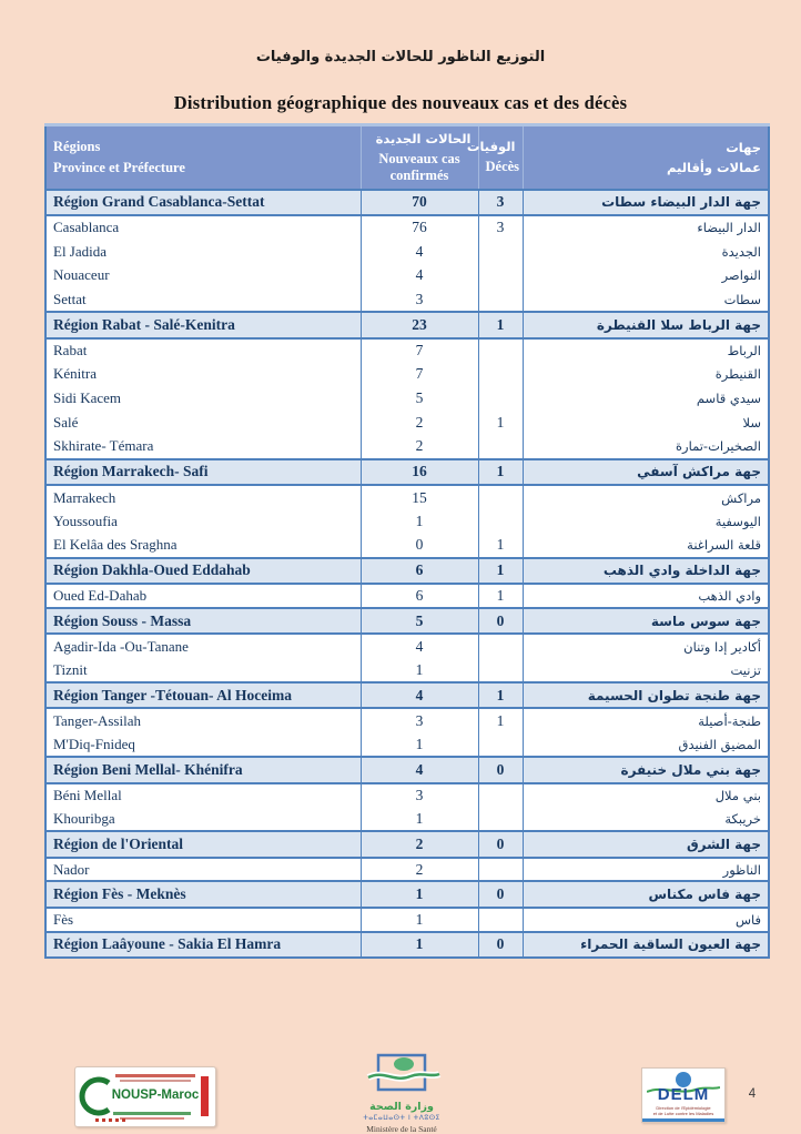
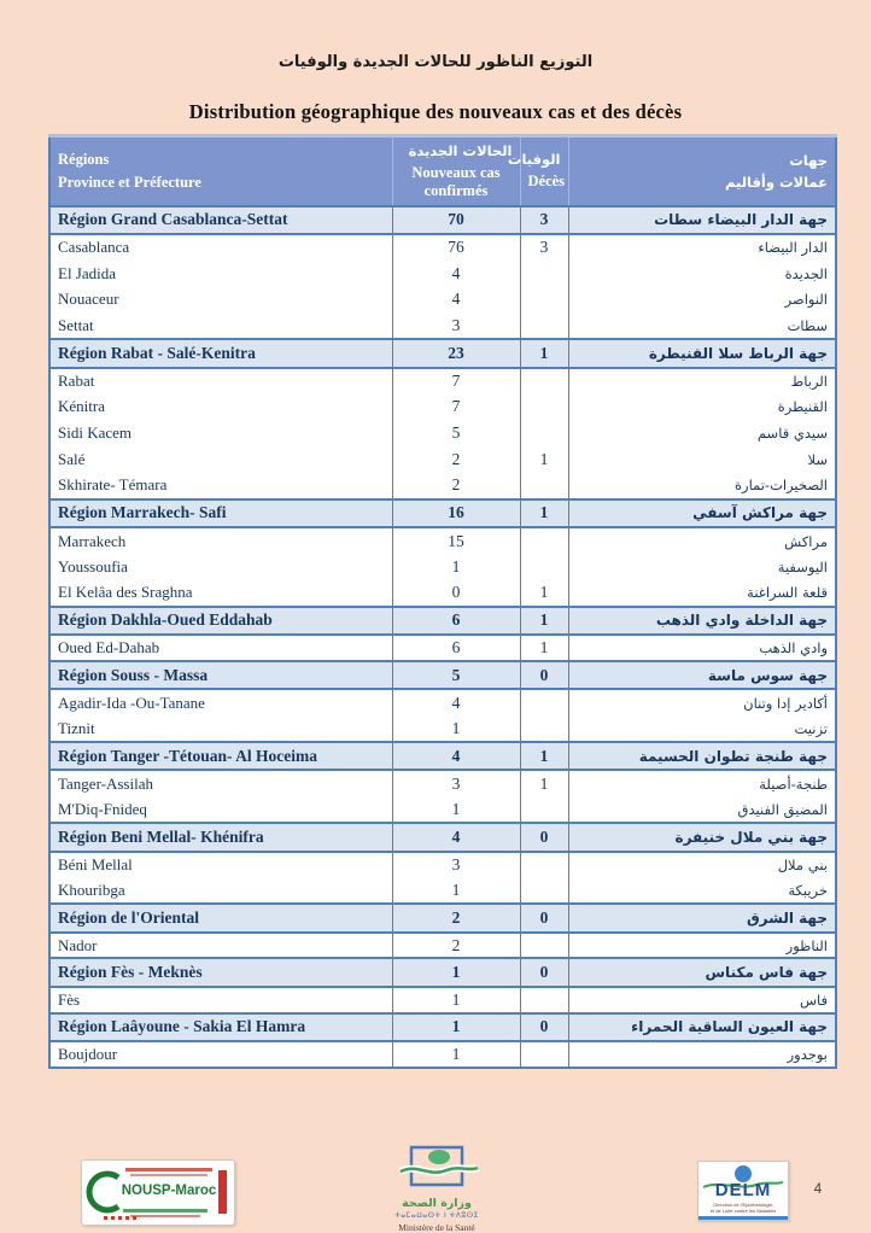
  التوزيع الناظور للحالات الجديدة والوفيات
  Distribution géographique des nouveaux cas et des décès
  Régions Province et Préfecture	الحالات الجديدة Nouveaux cas confirmés	الوفيات Décès	جهات عمالات وأقاليم
  Région Grand Casablanca-Settat	70	3	جهة الدار البيضاء سطات
  Casablanca	76	3	الدار البيضاء
  El Jadida	4		الجديدة
  Nouaceur	4		النواصر
  Settat	3		سطات
  Région Rabat - Salé-Kenitra	23	1	جهة الرباط سلا القنيطرة
  Rabat	7		الرباط
  Kénitra	7		القنيطرة
  Sidi Kacem	5		سيدي قاسم
  Salé	2	1	سلا
  Skhirate- Témara	2		الصخيرات-تمارة
  Région Marrakech- Safi	16	1	جهة مراكش آسفي
  Marrakech	15		مراكش
  Youssoufia	1		اليوسفية
  El Kelâa des Sraghna	0	1	قلعة السراغنة
  Région Dakhla-Oued Eddahab	6	1	جهة الداخلة وادي الذهب
  Oued Ed-Dahab	6	1	وادي الذهب
  Région Souss - Massa	5	0	جهة سوس ماسة
  Agadir-Ida -Ou-Tanane	4		أكادير إدا وتنان
  Tiznit	1		تزنيت
  Région Tanger -Tétouan- Al Hoceima	4	1	جهة طنجة تطوان الحسيمة
  Tanger-Assilah	3	1	طنجة-أصيلة
  M'Diq-Fnideq	1		المضيق الفنيدق
  Région Beni Mellal- Khénifra	4	0	جهة بني ملال خنيفرة
  Béni Mellal	3		بني ملال
  Khouribga	1		خريبكة
  Région de l'Oriental	2	0	جهة الشرق
  Nador	2		الناظور
  Région Fès - Meknès	1	0	جهة فاس مكناس
  Fès	1		فاس
  Région Laâyoune - Sakia El Hamra	1	0	جهة العيون الساقية الحمراء
+ Boujdour	1		بوجدور
  NOUSP-Maroc
  وزارة الصحة
  Ministère de la Santé
  DELM
  4
